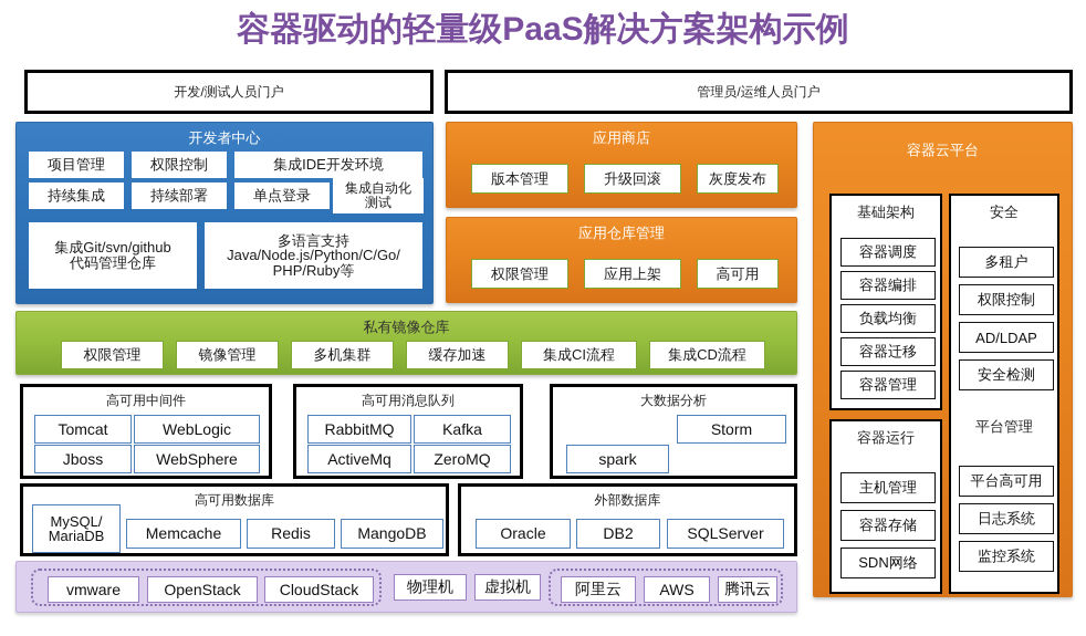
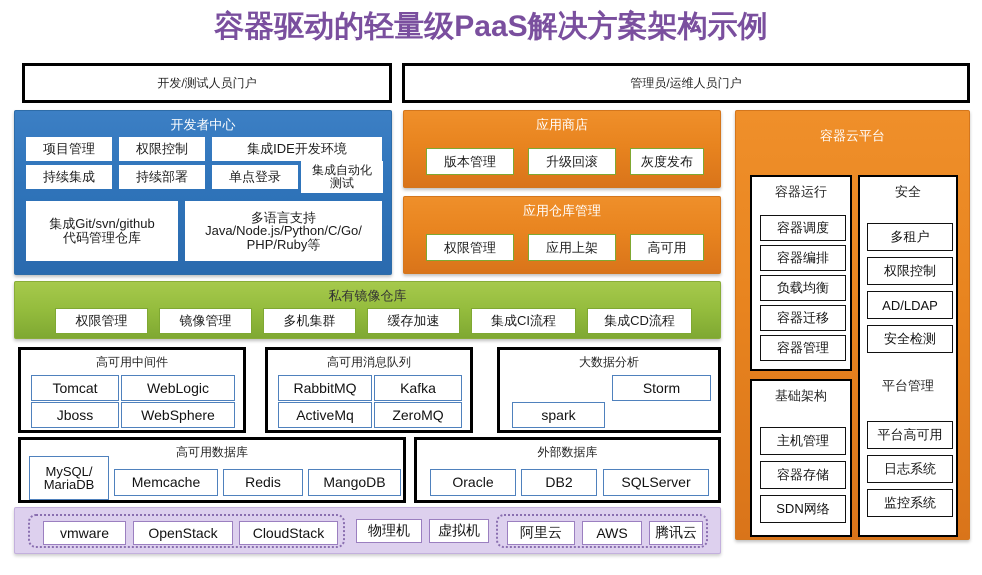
  容器驱动的轻量级PaaS解决方案架构示例
  开发/测试人员门户
  管理员/运维人员门户
  开发者中心
  项目管理
  权限控制
  集成IDE开发环境
  持续集成
  持续部署
  单点登录
  集成自动化
  测试
  集成Git/svn/github
  代码管理仓库
  多语言支持
  Java/Node.js/Python/C/Go/
  PHP/Ruby等
  应用商店
  版本管理
  升级回滚
  灰度发布
  应用仓库管理
  权限管理
  应用上架
  高可用
  容器云平台
- 基础架构
+ 容器运行
  容器调度
  容器编排
  负载均衡
  容器迁移
  容器管理
  安全
  多租户
  权限控制
  AD/LDAP
  安全检测
  平台管理
  平台高可用
  日志系统
  监控系统
- 容器运行
+ 基础架构
  主机管理
  容器存储
  SDN网络
  私有镜像仓库
  权限管理
  镜像管理
  多机集群
  缓存加速
  集成CI流程
  集成CD流程
  高可用中间件
  Tomcat
  WebLogic
  Jboss
  WebSphere
  高可用消息队列
  RabbitMQ
  Kafka
  ActiveMq
  ZeroMQ
  大数据分析
  Storm
  spark
  高可用数据库
  MySQL/
  MariaDB
  Memcache
  Redis
  MangoDB
  外部数据库
  Oracle
  DB2
  SQLServer
  vmware
  OpenStack
  CloudStack
  物理机
  虚拟机
  阿里云
  AWS
  腾讯云
